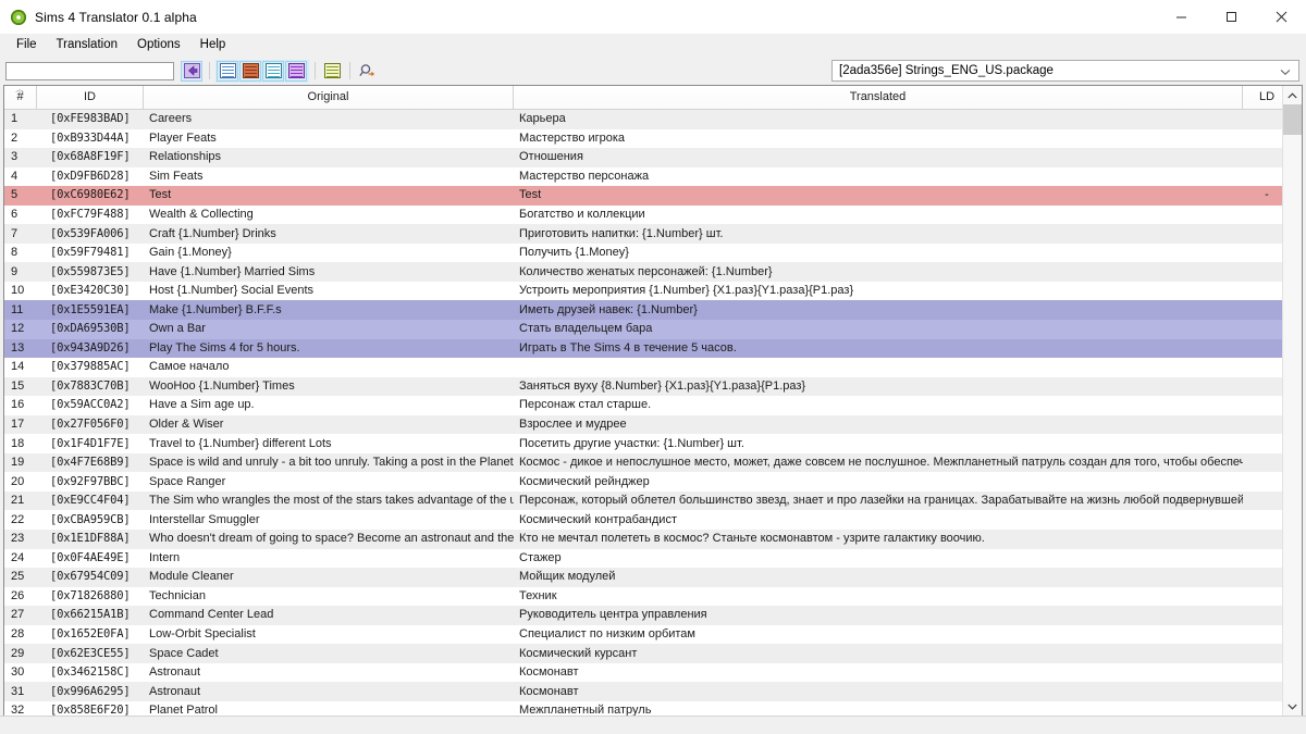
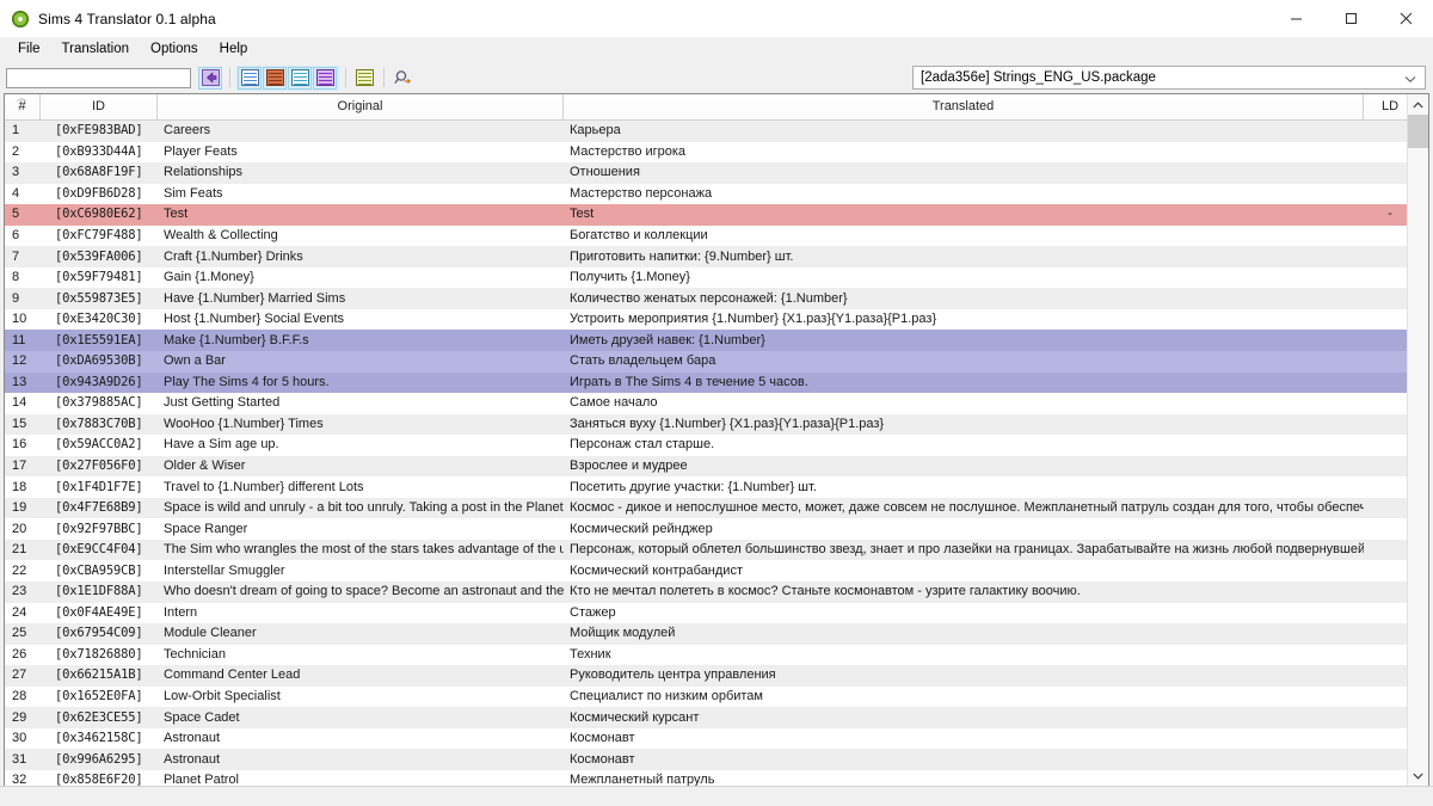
  Sims 4 Translator 0.1 alpha
  File
  Translation
  Options
  Help
  [2ada356e] Strings_ENG_US.package
  ︿
  #
  ID
  Original
  Translated
  LD
  1
  [0xFE983BAD]
  Careers
  Карьера
  2
  [0xB933D44A]
  Player Feats
  Мастерство игрока
  3
  [0x68A8F19F]
  Relationships
  Отношения
  4
  [0xD9FB6D28]
  Sim Feats
  Мастерство персонажа
  5
  [0xC6980E62]
  Test
  Test
  -
  6
  [0xFC79F488]
  Wealth & Collecting
  Богатство и коллекции
  7
  [0x539FA006]
  Craft {1.Number} Drinks
- Приготовить напитки: {1.Number} шт.
+ Приготовить напитки: {9.Number} шт.
  8
  [0x59F79481]
  Gain {1.Money}
  Получить {1.Money}
  9
  [0x559873E5]
  Have {1.Number} Married Sims
  Количество женатых персонажей: {1.Number}
  10
  [0xE3420C30]
  Host {1.Number} Social Events
  Устроить мероприятия {1.Number} {X1.раз}{Y1.раза}{P1.раз}
  11
  [0x1E5591EA]
  Make {1.Number} B.F.F.s
  Иметь друзей навек: {1.Number}
  12
  [0xDA69530B]
  Own a Bar
  Стать владельцем бара
  13
  [0x943A9D26]
  Play The Sims 4 for 5 hours.
  Играть в The Sims 4 в течение 5 часов.
  14
  [0x379885AC]
+ Just Getting Started
  Самое начало
  15
  [0x7883C70B]
  WooHoo {1.Number} Times
- Заняться вуху {8.Number} {X1.раз}{Y1.раза}{P1.раз}
+ Заняться вуху {1.Number} {X1.раз}{Y1.раза}{P1.раз}
  16
  [0x59ACC0A2]
  Have a Sim age up.
  Персонаж стал старше.
  17
  [0x27F056F0]
  Older & Wiser
  Взрослее и мудрее
  18
  [0x1F4D1F7E]
  Travel to {1.Number} different Lots
  Посетить другие участки: {1.Number} шт.
  19
  [0x4F7E68B9]
  Space is wild and unruly - a bit too unruly. Taking a post in the Planet
  Космос - дикое и непослушное место, может, даже совсем не послушное. Межпланетный патруль создан для того, чтобы обеспеч
  20
  [0x92F97BBC]
  Space Ranger
  Космический рейнджер
  21
  [0xE9CC4F04]
  The Sim who wrangles the most of the stars takes advantage of the u
  Персонаж, который облетел большинство звезд, знает и про лазейки на границах. Зарабатывайте на жизнь любой подвернувшей
  22
  [0xCBA959CB]
  Interstellar Smuggler
  Космический контрабандист
  23
  [0x1E1DF88A]
  Who doesn't dream of going to space? Become an astronaut and the
  Кто не мечтал полететь в космос? Станьте космонавтом - узрите галактику воочию.
  24
  [0x0F4AE49E]
  Intern
  Стажер
  25
  [0x67954C09]
  Module Cleaner
  Мойщик модулей
  26
  [0x71826880]
  Technician
  Техник
  27
  [0x66215A1B]
  Command Center Lead
  Руководитель центра управления
  28
  [0x1652E0FA]
  Low-Orbit Specialist
  Специалист по низким орбитам
  29
  [0x62E3CE55]
  Space Cadet
  Космический курсант
  30
  [0x3462158C]
  Astronaut
  Космонавт
  31
  [0x996A6295]
  Astronaut
  Космонавт
  32
  [0x858E6F20]
  Planet Patrol
  Межпланетный патруль
